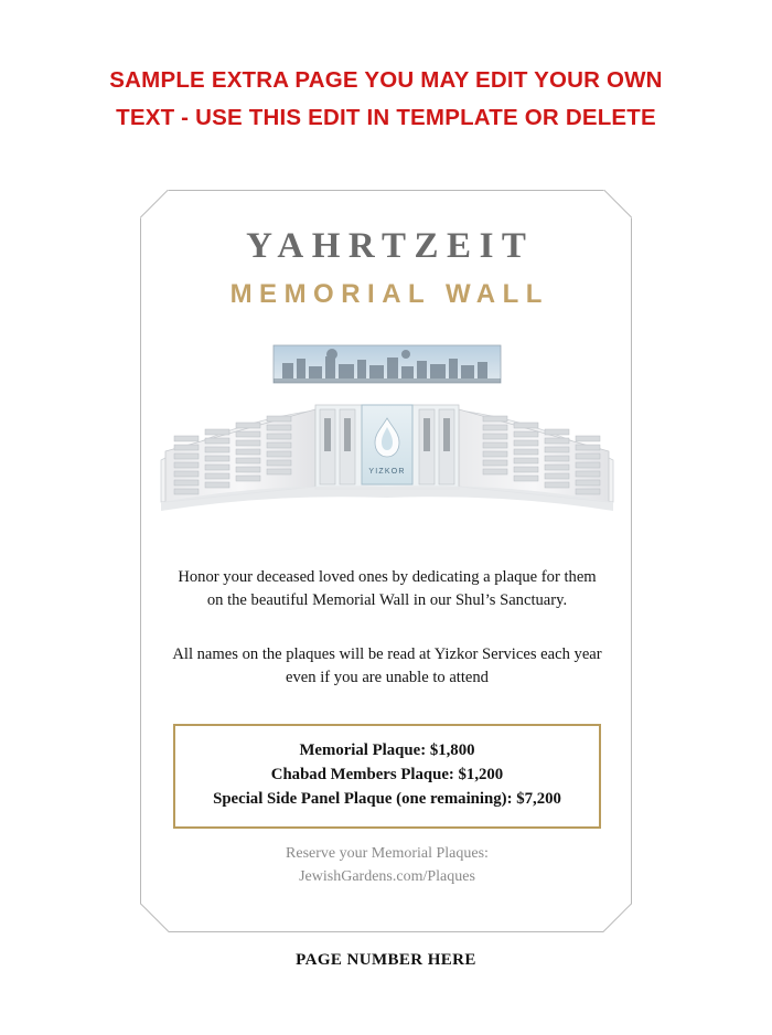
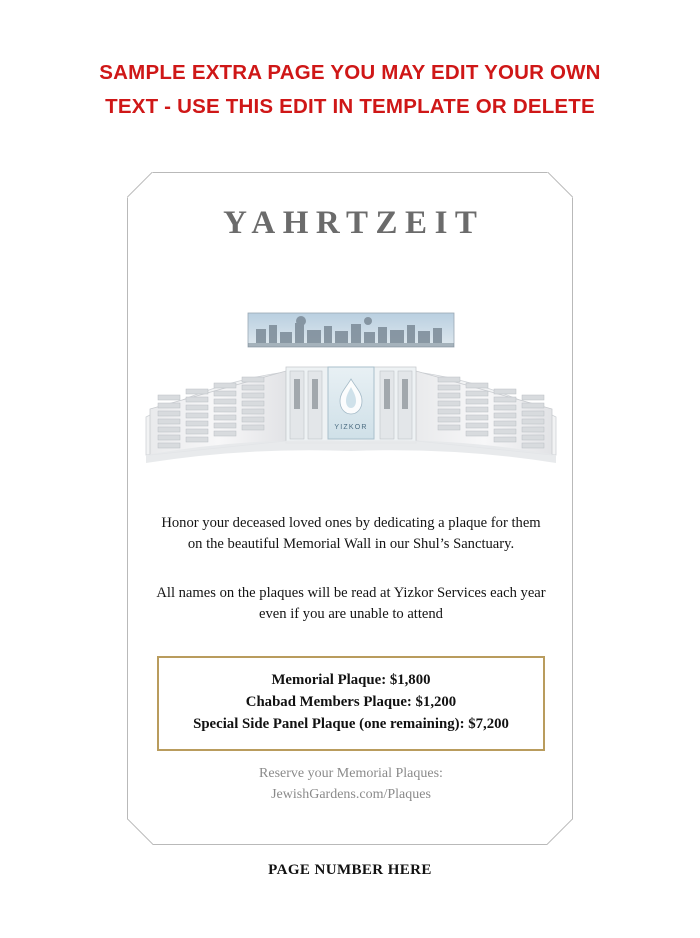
  SAMPLE EXTRA PAGE YOU MAY EDIT YOUR OWN
  TEXT - USE THIS EDIT IN TEMPLATE OR DELETE
  YAHRTZEIT
- MEMORIAL WALL
  Honor your deceased loved ones by dedicating a plaque for them on the beautiful Memorial Wall in our Shul’s Sanctuary.
  All names on the plaques will be read at Yizkor Services each year even if you are unable to attend
  Memorial Plaque: $1,800
  Chabad Members Plaque: $1,200
  Special Side Panel Plaque (one remaining): $7,200
  Reserve your Memorial Plaques:
  JewishGardens.com/Plaques
  PAGE NUMBER HERE
